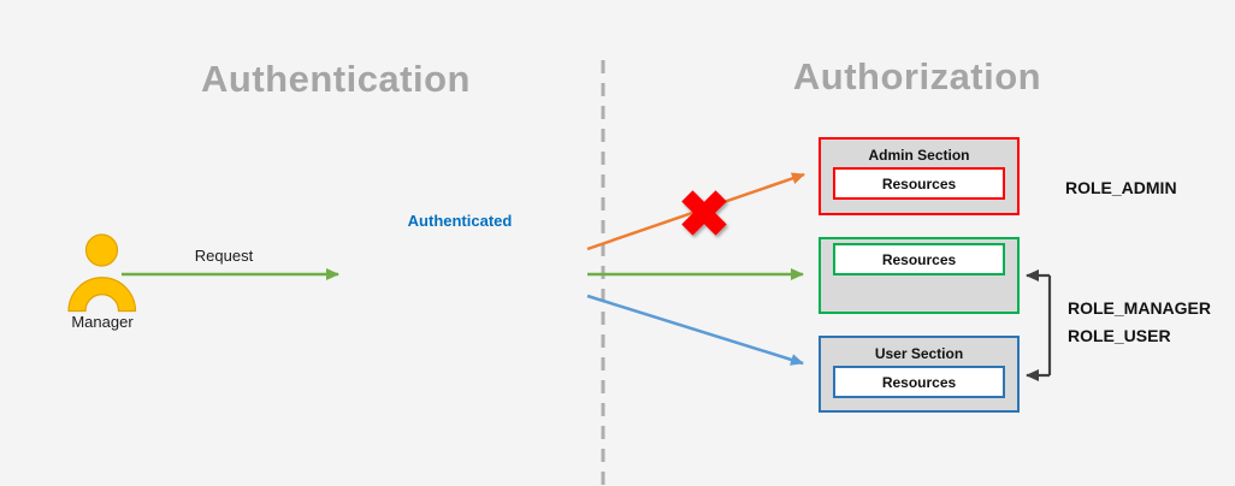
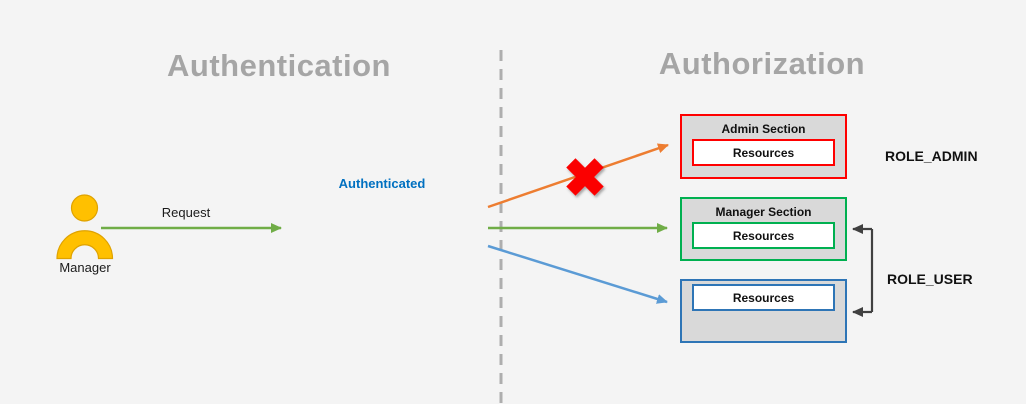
  Authentication
  Authorization
  Manager
  Request
  Authenticated
  Admin Section
  Resources
+ Manager Section
  Resources
- User Section
  Resources
  ROLE_ADMIN
- ROLE_MANAGER
  ROLE_USER
